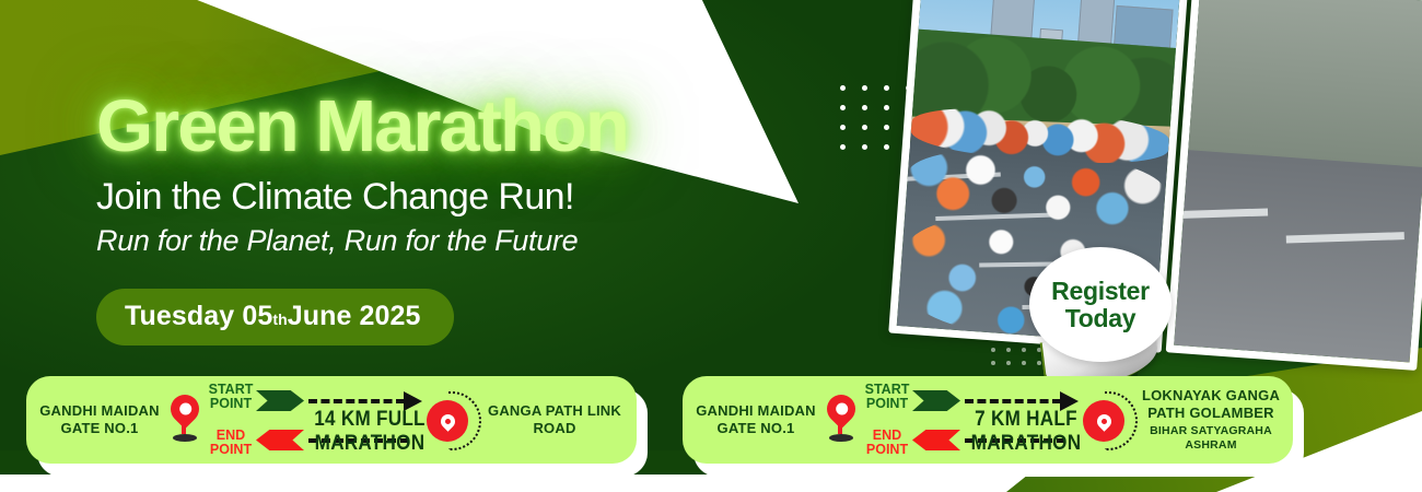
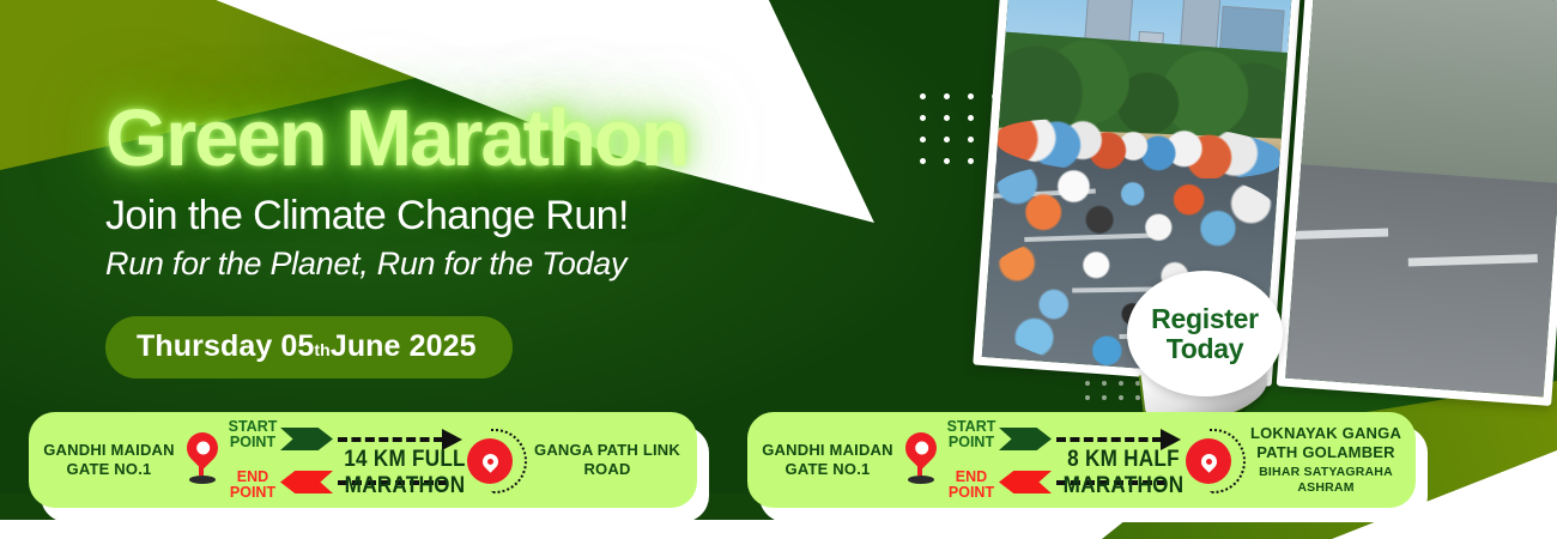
  Register
  Today
  Green Marathon
  Join the Climate Change Run!
- Run for the Planet, Run for the Future
+ Run for the Planet, Run for the Today
- Tuesday 05
+ Thursday 05
  th
  June 2025
  GANDHI MAIDAN GATE NO.1
  START POINT
  END POINT
  14 KM FULL MARATHON
  GANGA PATH LINK ROAD
  GANDHI MAIDAN GATE NO.1
  START POINT
  END POINT
- 7 KM HALF MARATHON
+ 8 KM HALF MARATHON
  LOKNAYAK GANGA PATH GOLAMBER
  BIHAR SATYAGRAHA ASHRAM
